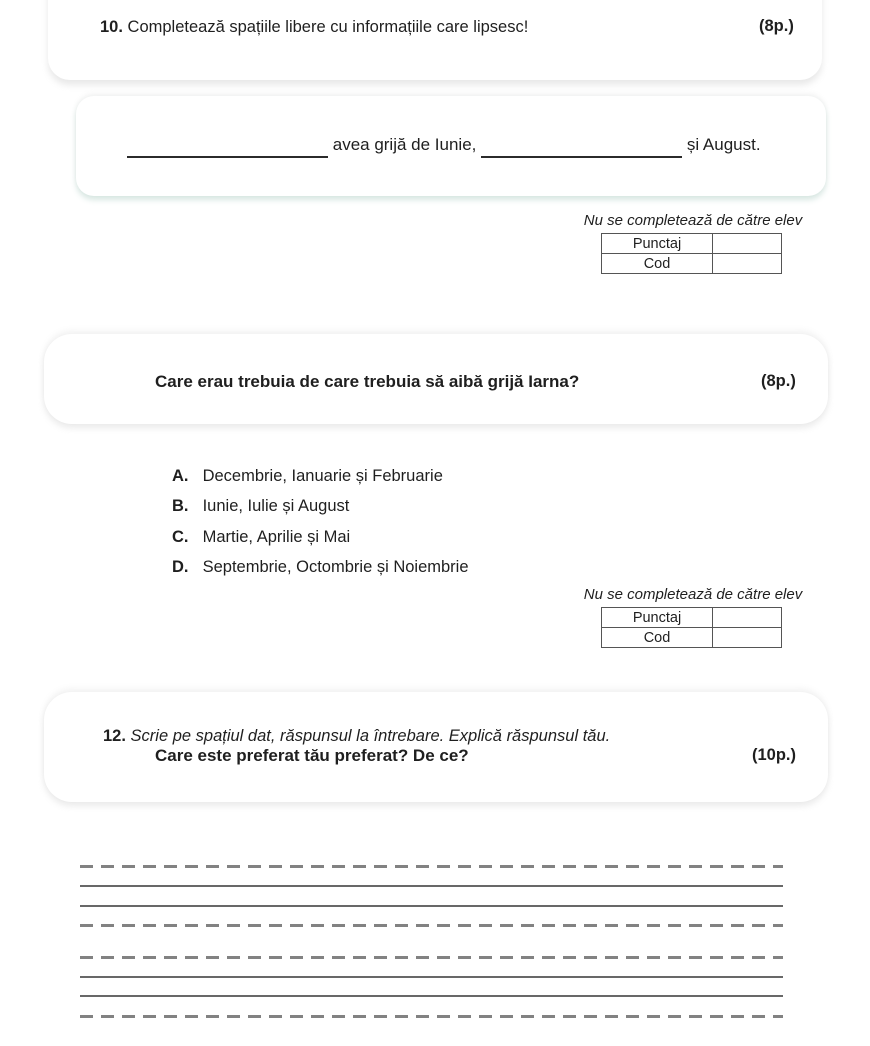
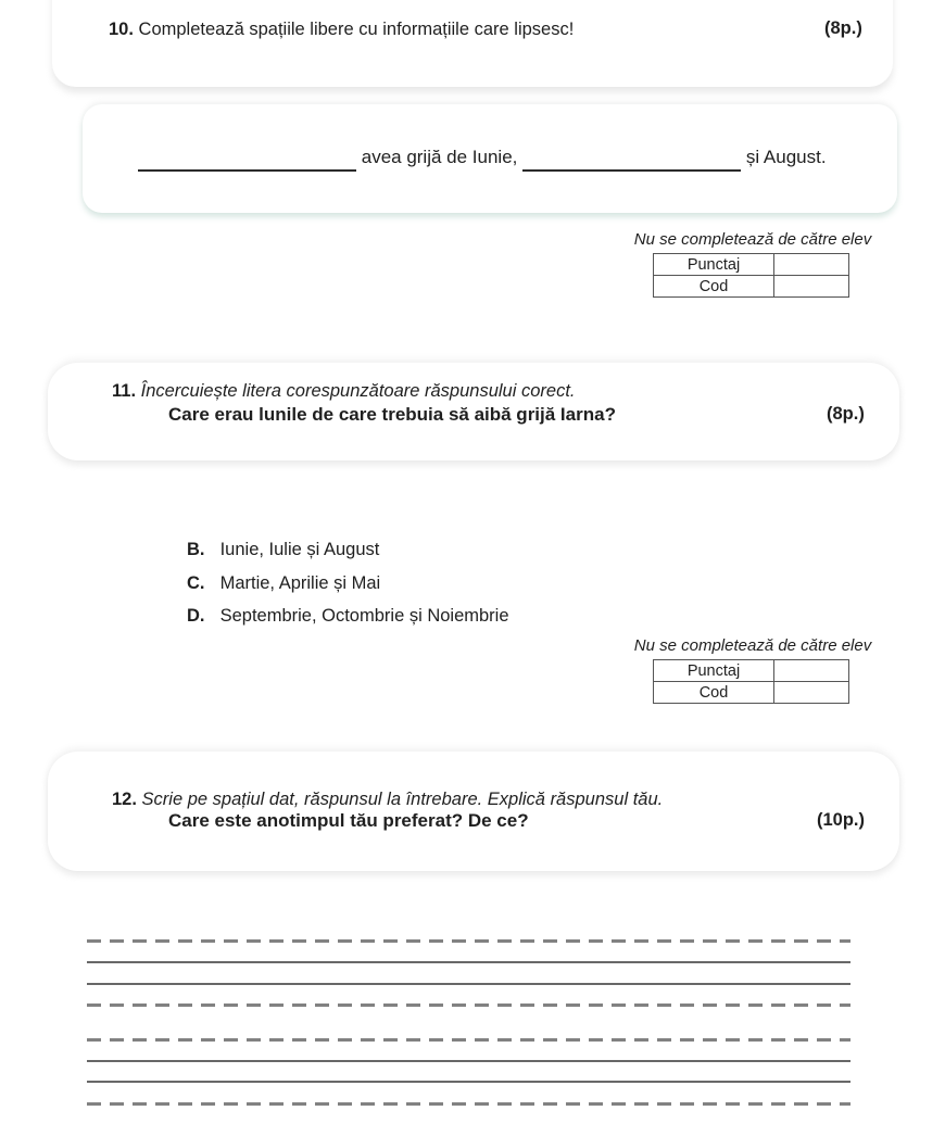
  10. Completează spațiile libere cu informațiile care lipsesc!
  (8p.)
  avea grijă de Iunie, și August.
  Nu se completează de către elev
  Punctaj
  Cod
+ 11. Încercuiește litera corespunzătoare răspunsului corect.
- Care erau trebuia de care trebuia să aibă grijă Iarna?
+ Care erau lunile de care trebuia să aibă grijă Iarna?
  (8p.)
- A. Decembrie, Ianuarie și Februarie
  B. Iunie, Iulie și August
  C. Martie, Aprilie și Mai
  D. Septembrie, Octombrie și Noiembrie
  Nu se completează de către elev
  Punctaj
  Cod
  12. Scrie pe spațiul dat, răspunsul la întrebare. Explică răspunsul tău.
- Care este preferat tău preferat? De ce?
+ Care este anotimpul tău preferat? De ce?
  (10p.)
